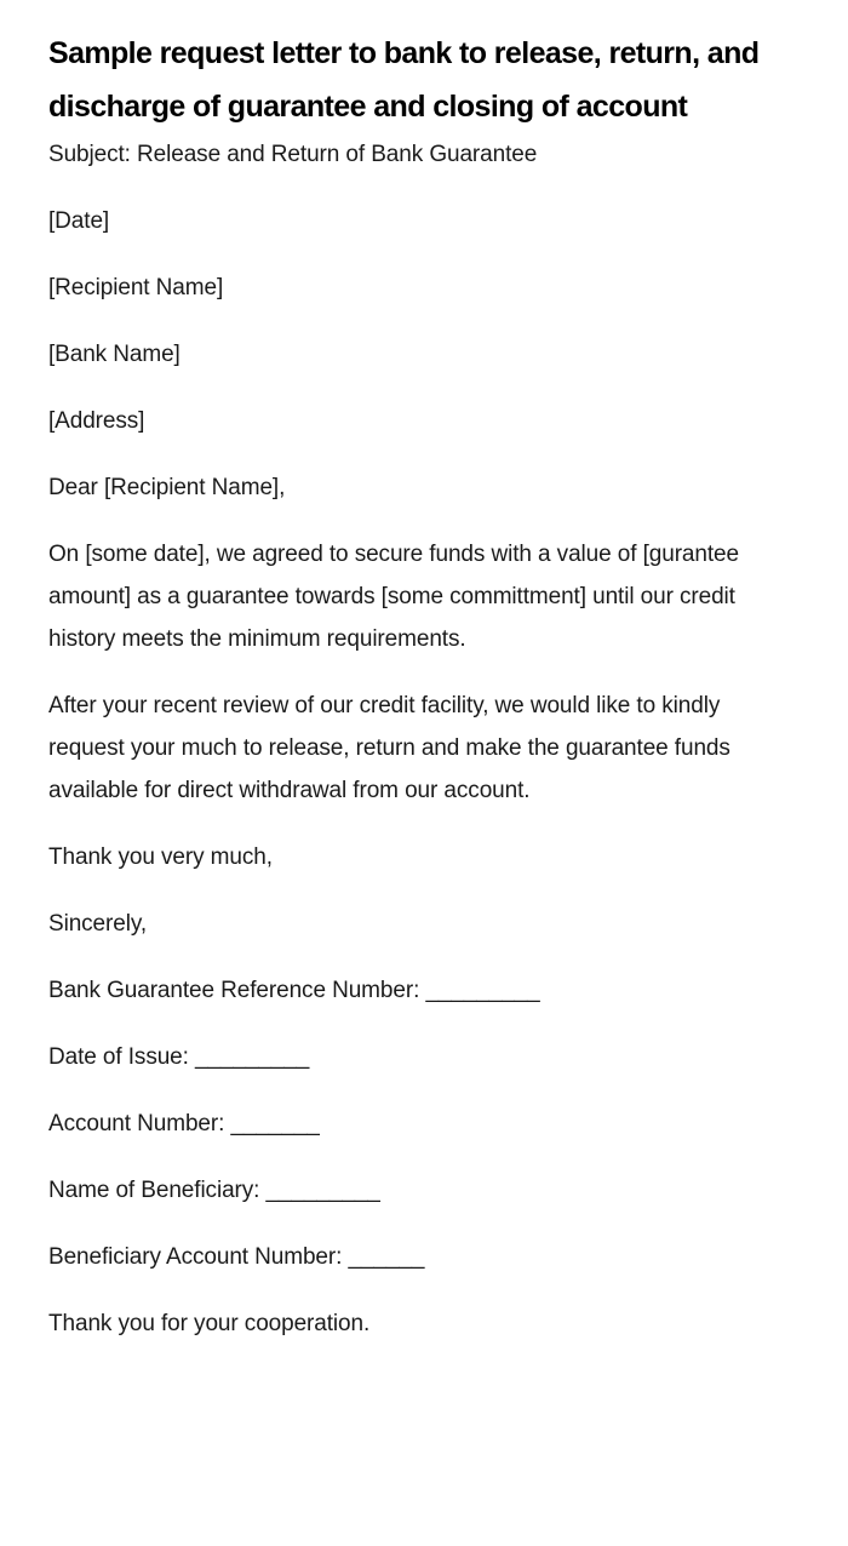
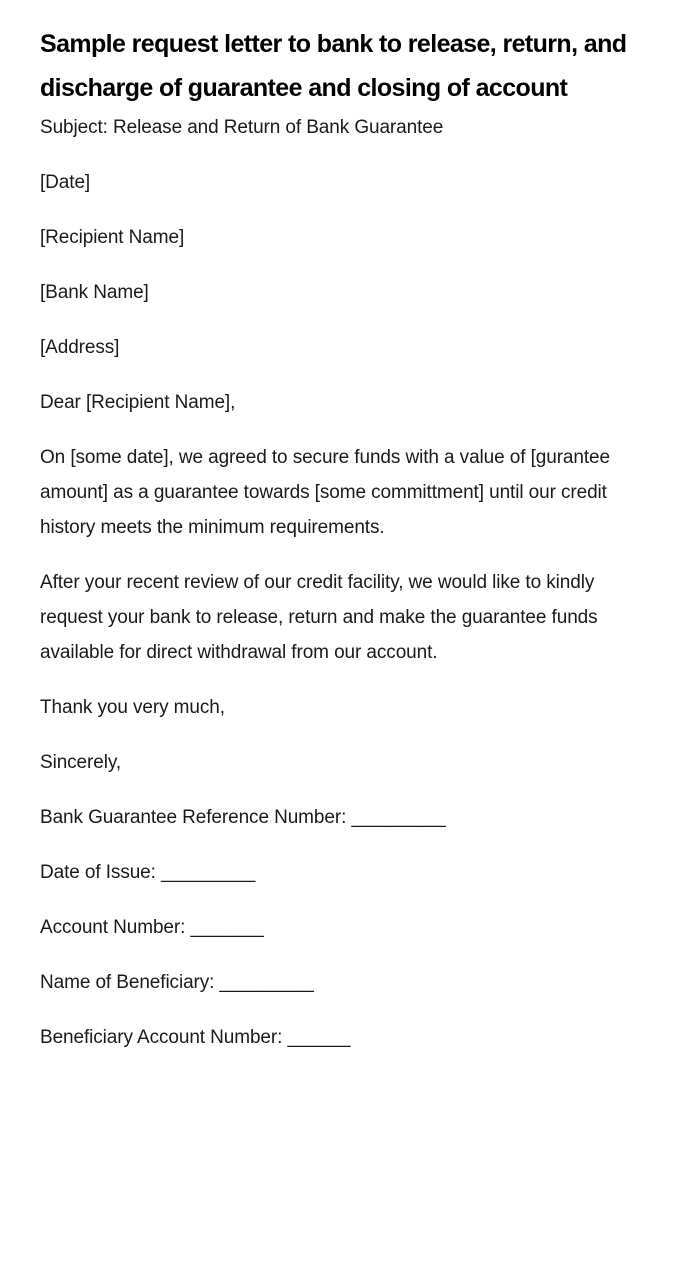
  Sample request letter to bank to release, return, and discharge of guarantee and closing of account
  Subject: Release and Return of Bank Guarantee
  [Date]
  [Recipient Name]
  [Bank Name]
  [Address]
  Dear [Recipient Name],
  On [some date], we agreed to secure funds with a value of [gurantee amount] as a guarantee towards [some committment] until our credit history meets the minimum requirements.
- After your recent review of our credit facility, we would like to kindly request your much to release, return and make the guarantee funds available for direct withdrawal from our account.
+ After your recent review of our credit facility, we would like to kindly request your bank to release, return and make the guarantee funds available for direct withdrawal from our account.
  Thank you very much,
  Sincerely,
  Bank Guarantee Reference Number: _________
  Date of Issue: _________
  Account Number: _______
  Name of Beneficiary: _________
  Beneficiary Account Number: ______
- Thank you for your cooperation.
